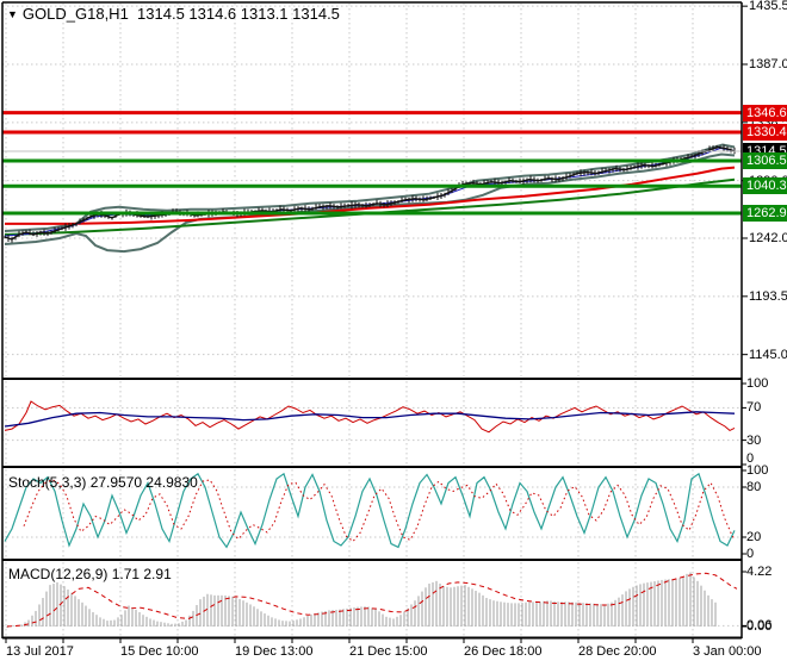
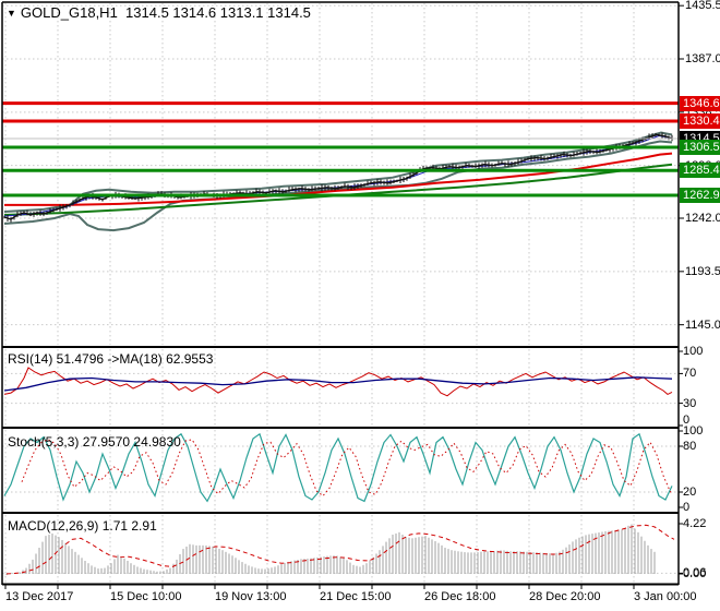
  ▼ GOLD_G18,H1 1314.5 1314.6 1313.1 1314.5
+ RSI(14) 51.4796 ->MA(18) 62.9553
  Stoch(5,3,3) 27.9570 24.9830
  MACD(12,26,9) 1.71 2.91
  1435.5
  1387.0
  1338.5
  1242.0
  1193.5
  1145.0
  1346.6
  1330.4
  1314.5
  1306.5
- 1040.3
+ 1285.4
  1262.9
  100
  70
  30
  0
  100
  80
  20
  0
  4.22
  0.06
  0.00
- 13 Jul 2017
+ 13 Dec 2017
  15 Dec 10:00
- 19 Dec 13:00
+ 19 Nov 13:00
  21 Dec 15:00
  26 Dec 18:00
  28 Dec 20:00
  3 Jan 00:00
